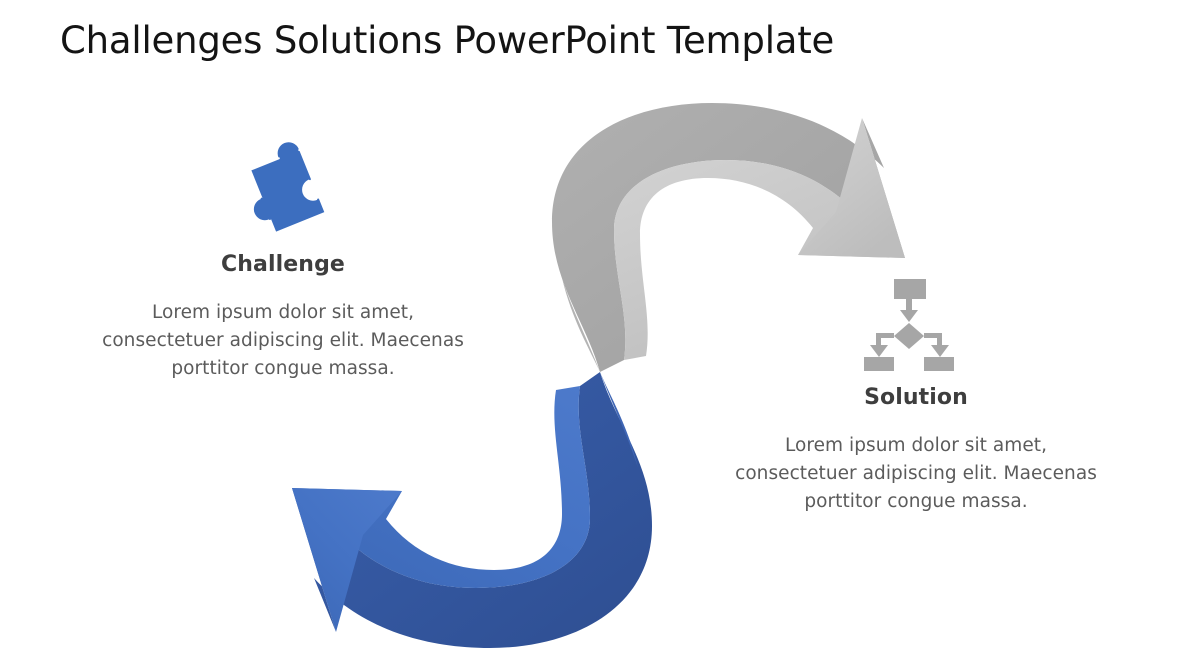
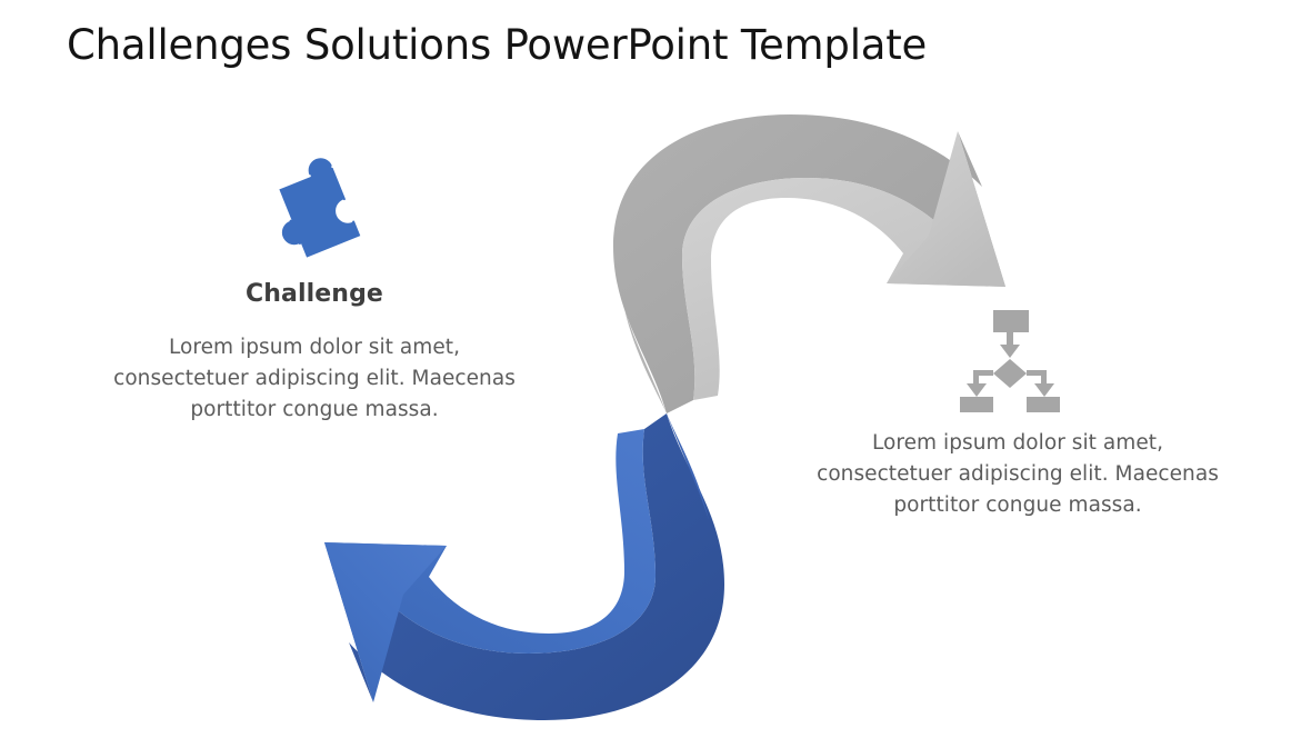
  Challenges Solutions PowerPoint Template
  Challenge
  Lorem ipsum dolor sit amet, consectetuer adipiscing elit. Maecenas porttitor congue massa.
- Solution
  Lorem ipsum dolor sit amet, consectetuer adipiscing elit. Maecenas porttitor congue massa.
